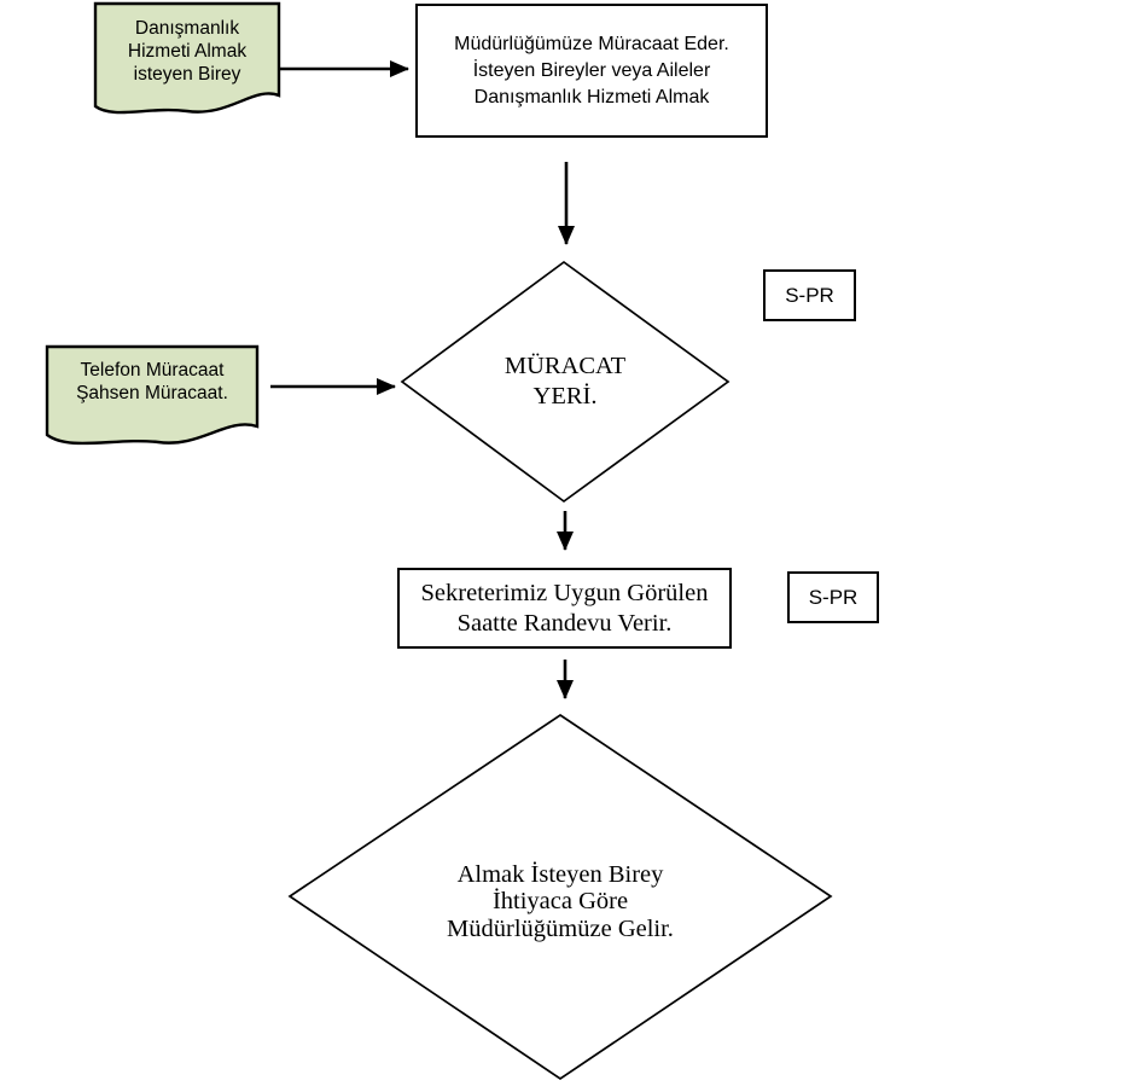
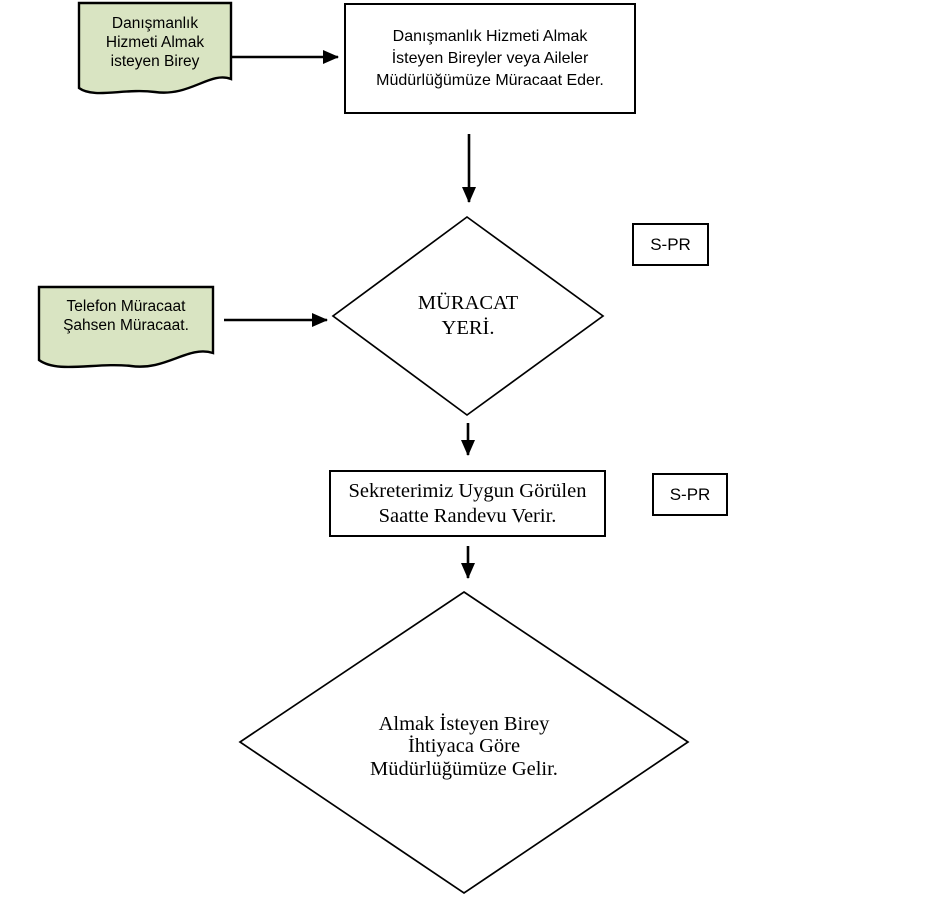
  Danışmanlık
  Hizmeti Almak
  isteyen Birey
- Müdürlüğümüze Müracaat Eder.
+ Danışmanlık Hizmeti Almak
  İsteyen Bireyler veya Aileler
- Danışmanlık Hizmeti Almak
+ Müdürlüğümüze Müracaat Eder.
  MÜRACAT
  YERİ.
  Telefon Müracaat
  Şahsen Müracaat.
  S-PR
  Sekreterimiz Uygun Görülen
  Saatte Randevu Verir.
  S-PR
  Almak İsteyen Birey
  İhtiyaca Göre
  Müdürlüğümüze Gelir.
